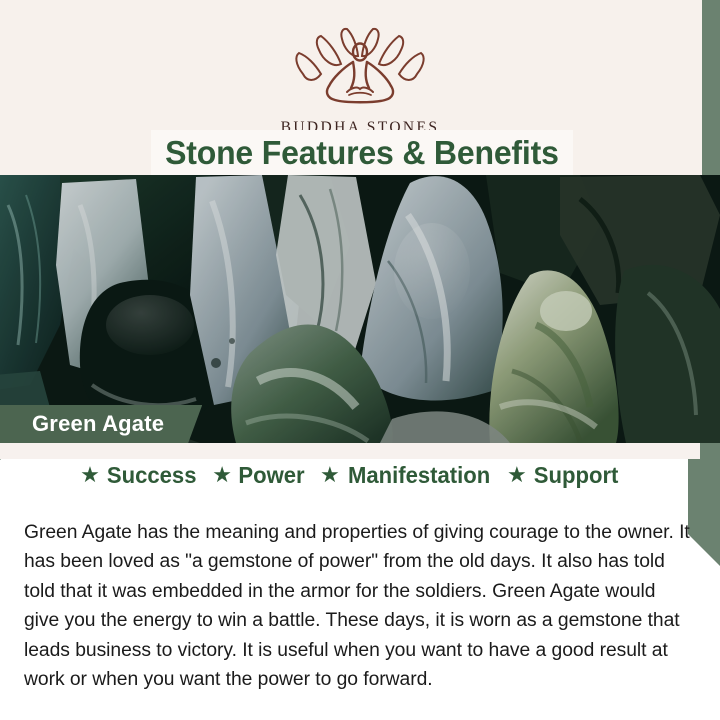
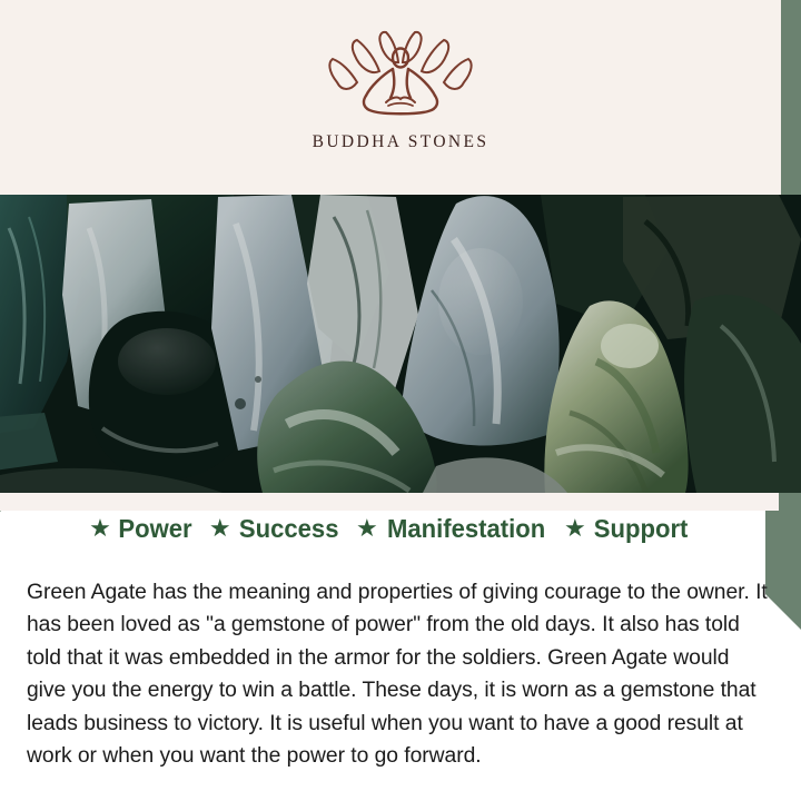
  BUDDHA STONES
- Stone Features & Benefits
- Green Agate
  ★
- Success
+ Power
  ★
- Power
+ Success
  ★
  Manifestation
  ★
  Support
  Green Agate has the meaning and properties of giving courage to the owner. It has been loved as "a gemstone of power" from the old days. It also has told told that it was embedded in the armor for the soldiers. Green Agate would give you the energy to win a battle. These days, it is worn as a gemstone that leads business to victory. It is useful when you want to have a good result at work or when you want the power to go forward.
